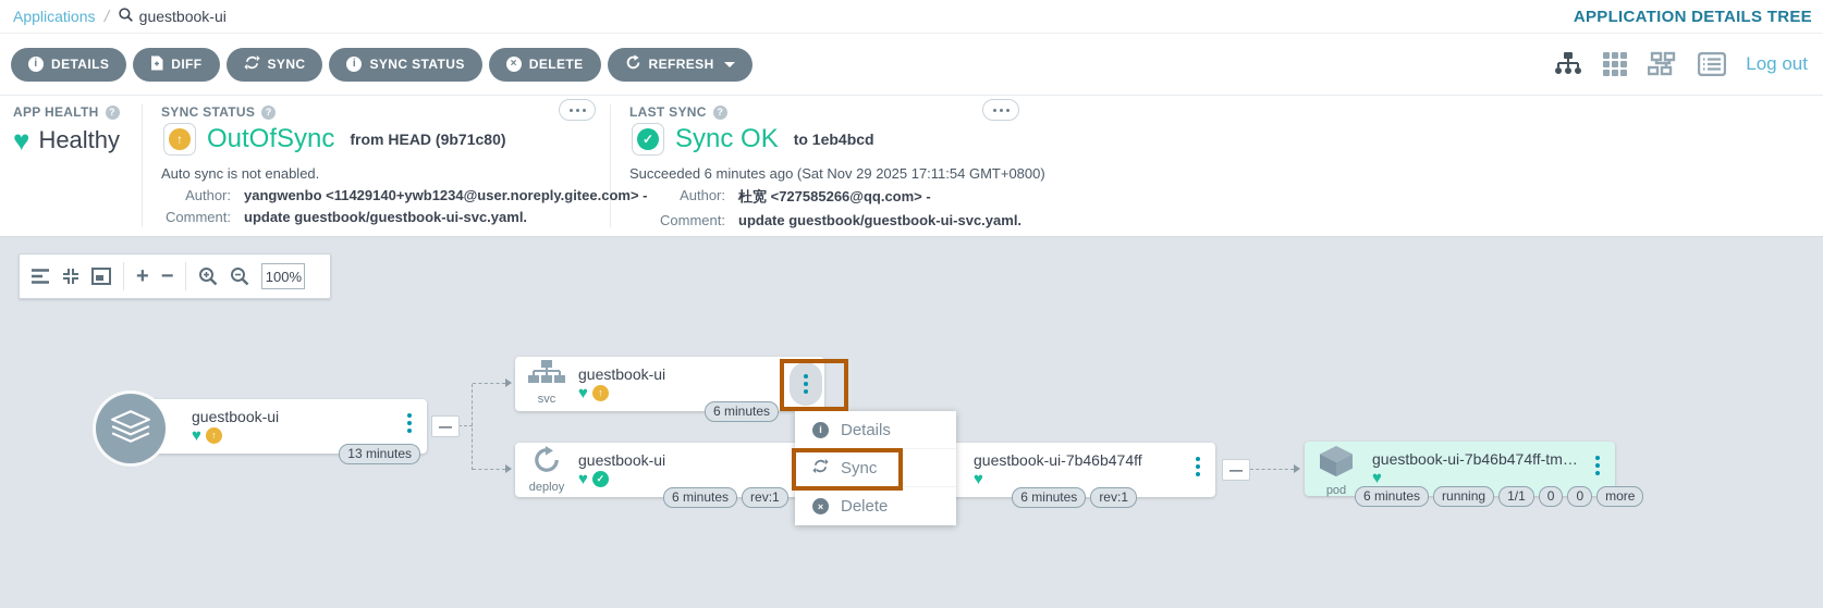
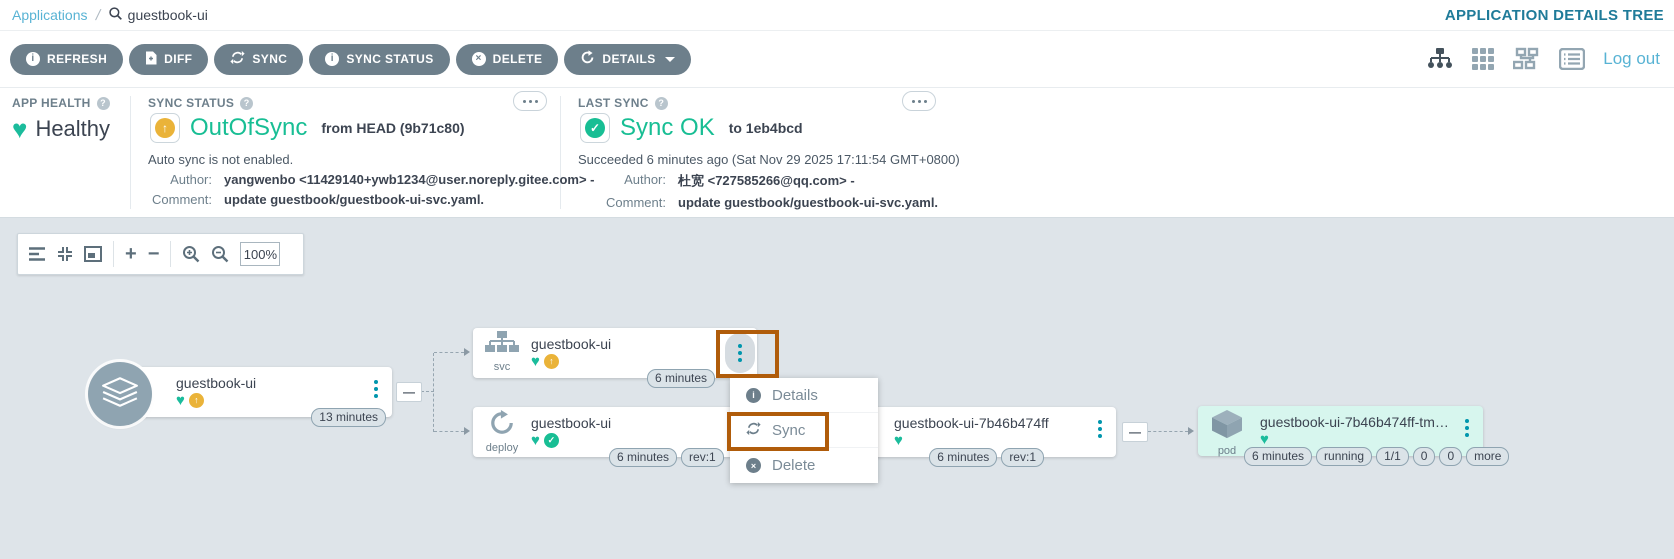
  Applications
  guestbook-ui
  APPLICATION DETAILS TREE
  i
- DETAILS
+ REFRESH
  DIFF
  SYNC
  i
  SYNC STATUS
  ×
  DELETE
- REFRESH
+ DETAILS
  Log out
  APP HEALTH
  ?
  ♥
  Healthy
  SYNC STATUS
  ?
  ↑
  OutOfSync
  from HEAD (9b71c80)
  Auto sync is not enabled.
  Author:
  yangwenbo <11429140+ywb1234@user.noreply.gitee.com> -
  Comment:
  update guestbook/guestbook-ui-svc.yaml.
  LAST SYNC
  ?
  ✓
  Sync OK
  to 1eb4bcd
  Succeeded 6 minutes ago (Sat Nov 29 2025 17:11:54 GMT+0800)
  Author:
  杜宽 <727585266@qq.com> -
  Comment:
  update guestbook/guestbook-ui-svc.yaml.
  +
  −
  100%
  guestbook-ui
  ♥
  ↑
  13 minutes
  —
  svc
  guestbook-ui
  ♥
  ↑
  6 minutes
  deploy
  guestbook-ui
  ♥
  ✓
  6 minutes
  rev:1
  guestbook-ui-7b46b474ff
  ♥
  6 minutes
  rev:1
  —
  pod
  guestbook-ui-7b46b474ff-tm…
  ♥
  6 minutes
  running
  1/1
  0
  0
  more
  i
  Details
  Sync
  ×
  Delete
